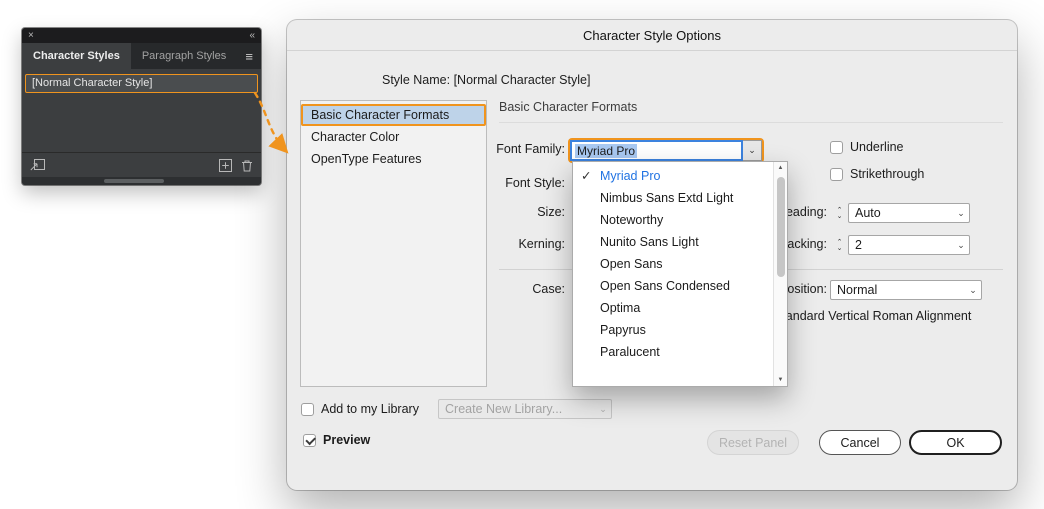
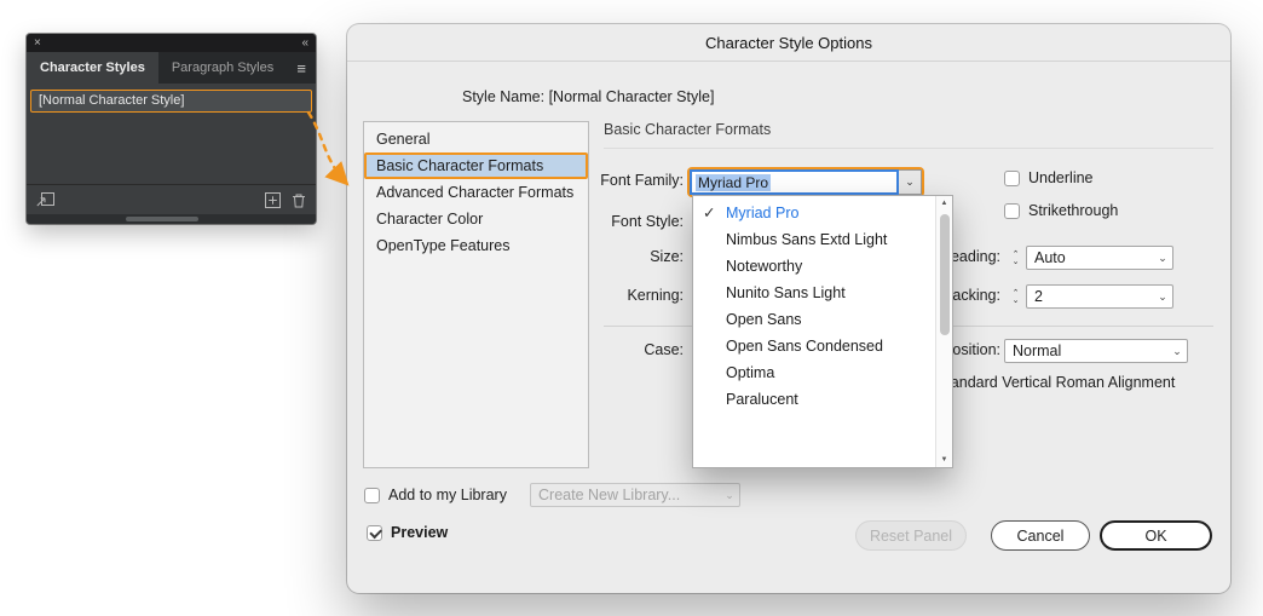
  ×
  «
  Character Styles
  Paragraph Styles
  ≡
  [Normal Character Style]
  Character Style Options
  Style Name: [Normal Character Style]
+ General
  Basic Character Formats
+ Advanced Character Formats
  Character Color
  OpenType Features
  Basic Character Formats
  Font Family:
  Font Style:
  Size:
  Kerning:
  Case:
  eading:
  acking:
  osition:
  Myriad Pro
  ⌄
  Underline
  Strikethrough
  Auto
  ⌄
  2
  ⌄
  Normal
  ⌄
  andard Vertical Roman Alignment
  ✓
  Myriad Pro
  Nimbus Sans Extd Light
  Noteworthy
  Nunito Sans Light
  Open Sans
  Open Sans Condensed
  Optima
- Papyrus
  Paralucent
  Add to my Library
  Create New Library...
  ⌄
  Preview
  Reset Panel
  Cancel
  OK
